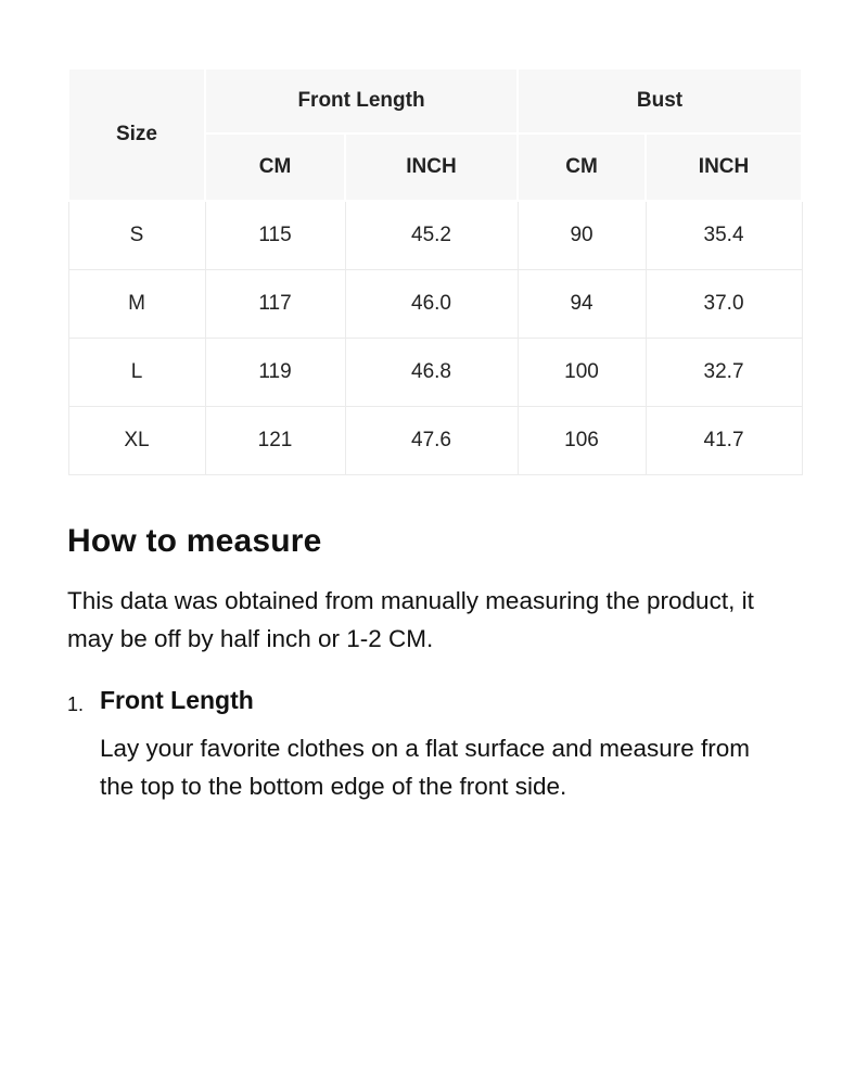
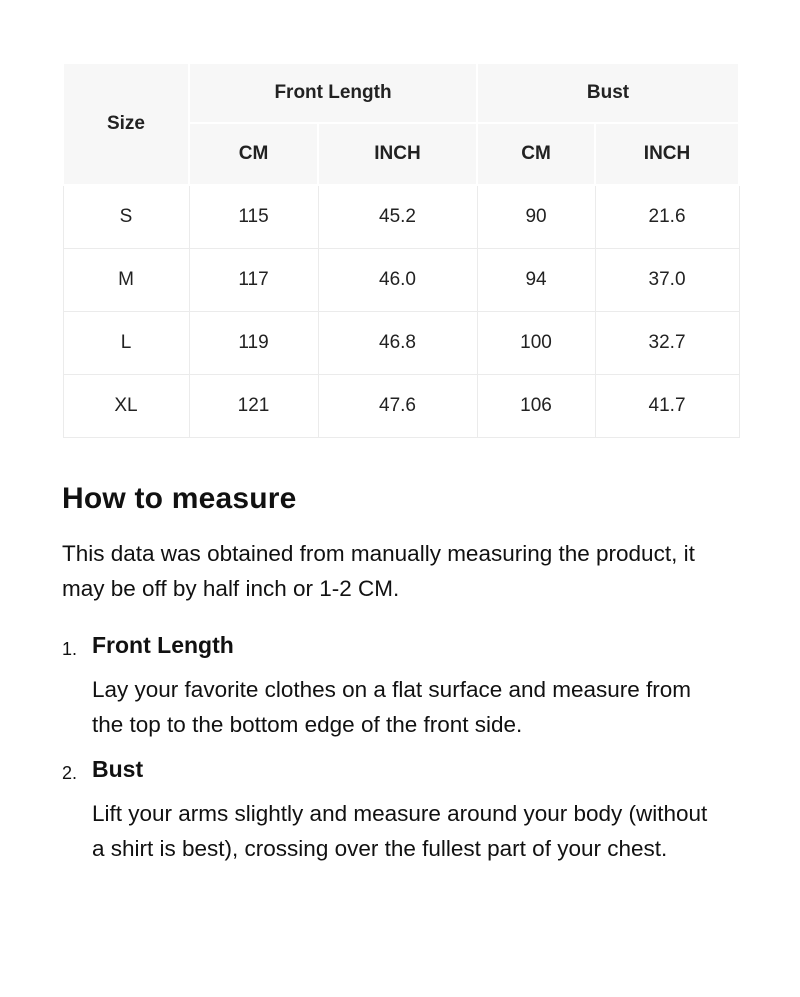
  Size	Front Length	Bust
  CM	INCH	CM	INCH
- S	115	45.2	90	35.4
+ S	115	45.2	90	21.6
  M	117	46.0	94	37.0
  L	119	46.8	100	32.7
  XL	121	47.6	106	41.7
  How to measure
  This data was obtained from manually measuring the product, it may be off by half inch or 1-2 CM.
  1.
  Front Length
  Lay your favorite clothes on a flat surface and measure from the top to the bottom edge of the front side.
+ 2.
+ Bust
+ Lift your arms slightly and measure around your body (without a shirt is best), crossing over the fullest part of your chest.
